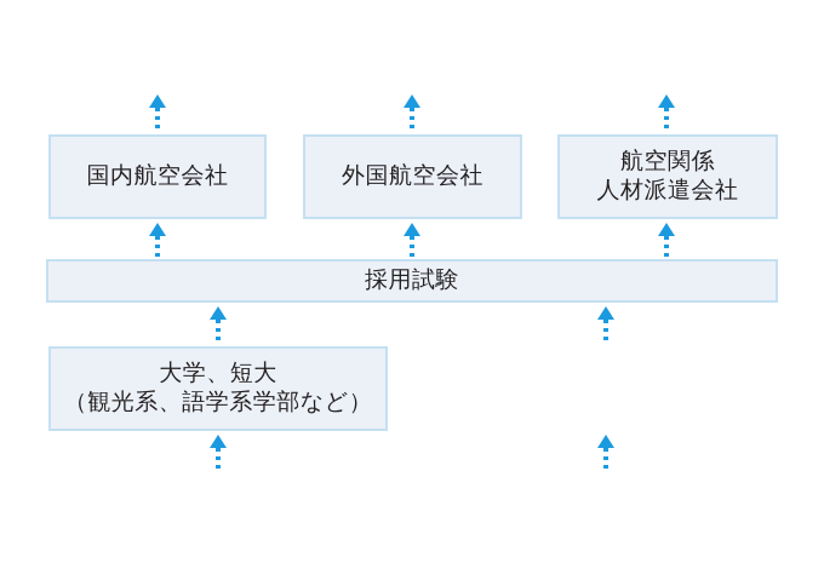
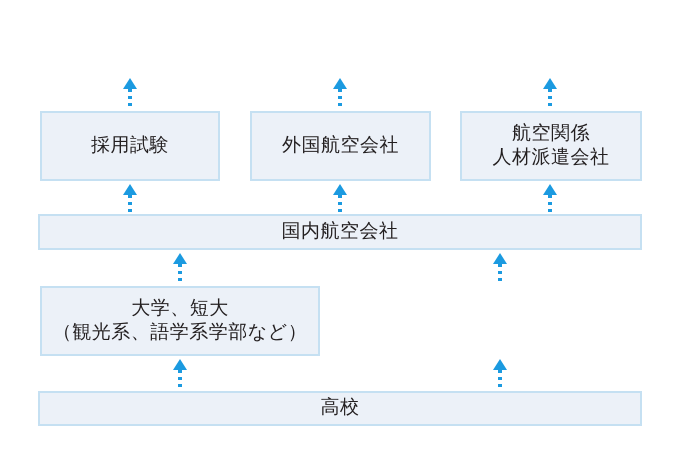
- 国内航空会社
+ 採用試験
  外国航空会社
  航空関係
  人材派遣会社
- 採用試験
+ 国内航空会社
  大学、短大
  （観光系、語学系学部など）
+ 高校
